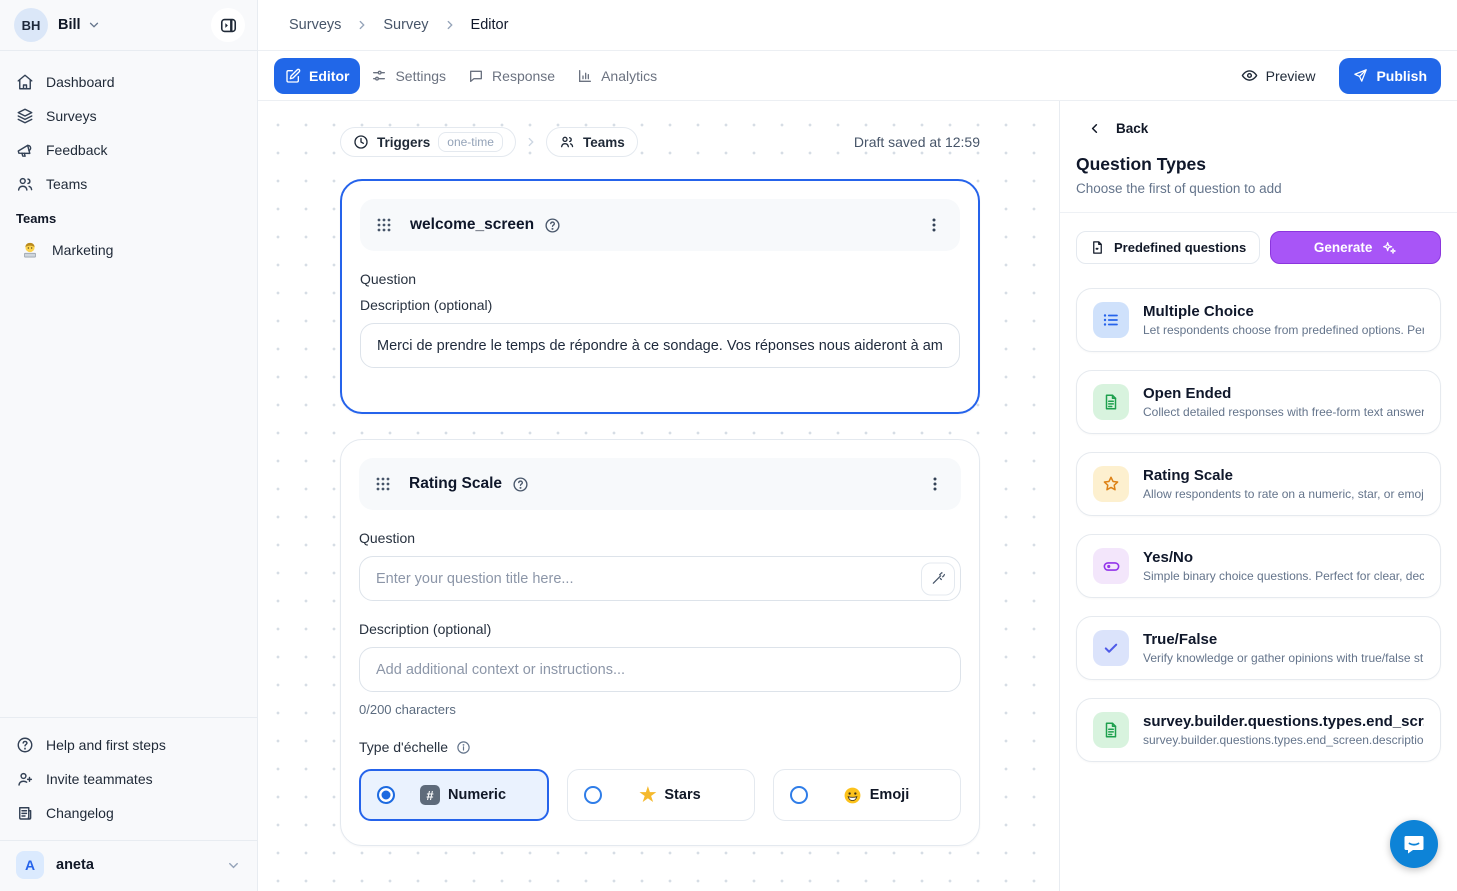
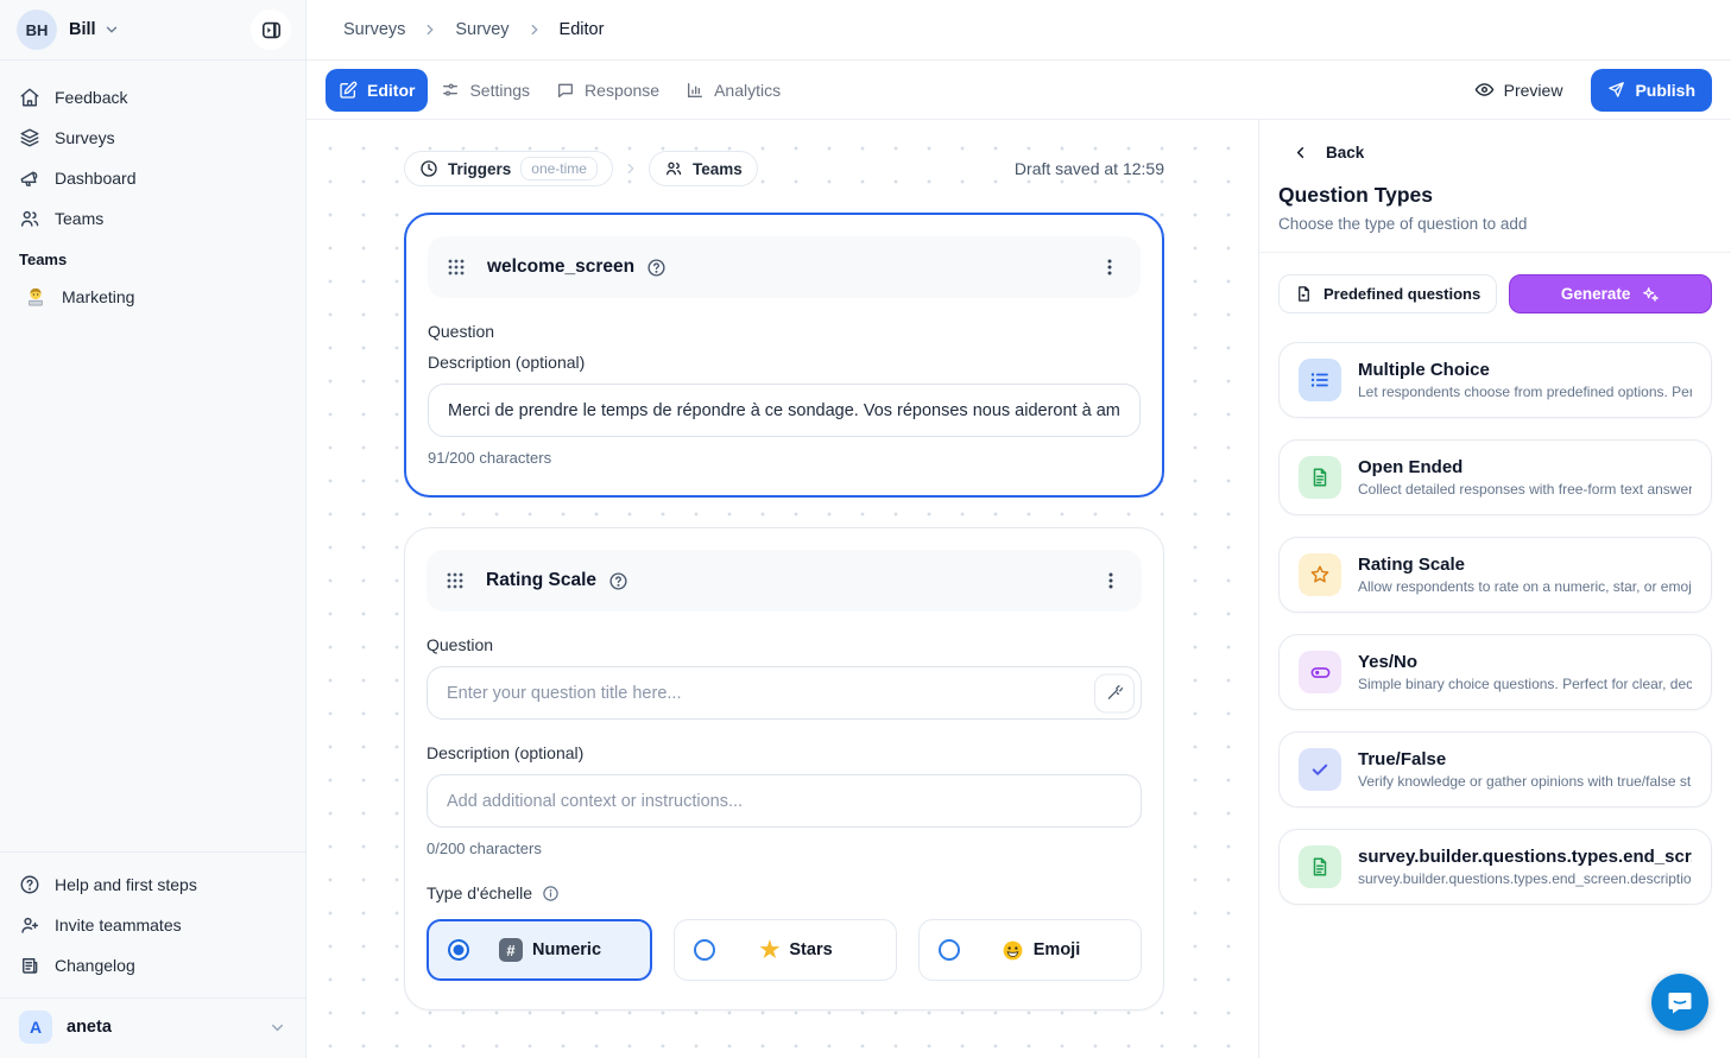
  BH
  Bill
- Dashboard
+ Feedback
  Surveys
- Feedback
+ Dashboard
  Teams
  Teams
  Marketing
  Help and first steps
  Invite teammates
  Changelog
  A
  aneta
  Surveys
  Survey
  Editor
  Editor
  Settings
  Response
  Analytics
  Preview
  Publish
  Triggers
  one-time
  Teams
  Draft saved at 12:59
  welcome_screen
  Question
  Description (optional)
  Merci de prendre le temps de répondre à ce sondage. Vos réponses nous aideront à am
+ 91/200 characters
  Rating Scale
  Question
  Enter your question title here...
  Description (optional)
  Add additional context or instructions...
  0/200 characters
  Type d'échelle
  #
  Numeric
  ★
  Stars
  Emoji
  Back
  Question Types
- Choose the first of question to add
+ Choose the type of question to add
  Predefined questions
  Generate
  Multiple Choice
  Let respondents choose from predefined options. Per
  Open Ended
  Collect detailed responses with free-form text answer
  Rating Scale
  Allow respondents to rate on a numeric, star, or emoj
  Yes/No
  Simple binary choice questions. Perfect for clear, dec
  True/False
  Verify knowledge or gather opinions with true/false st
  survey.builder.questions.types.end_scr
  survey.builder.questions.types.end_screen.descriptio
